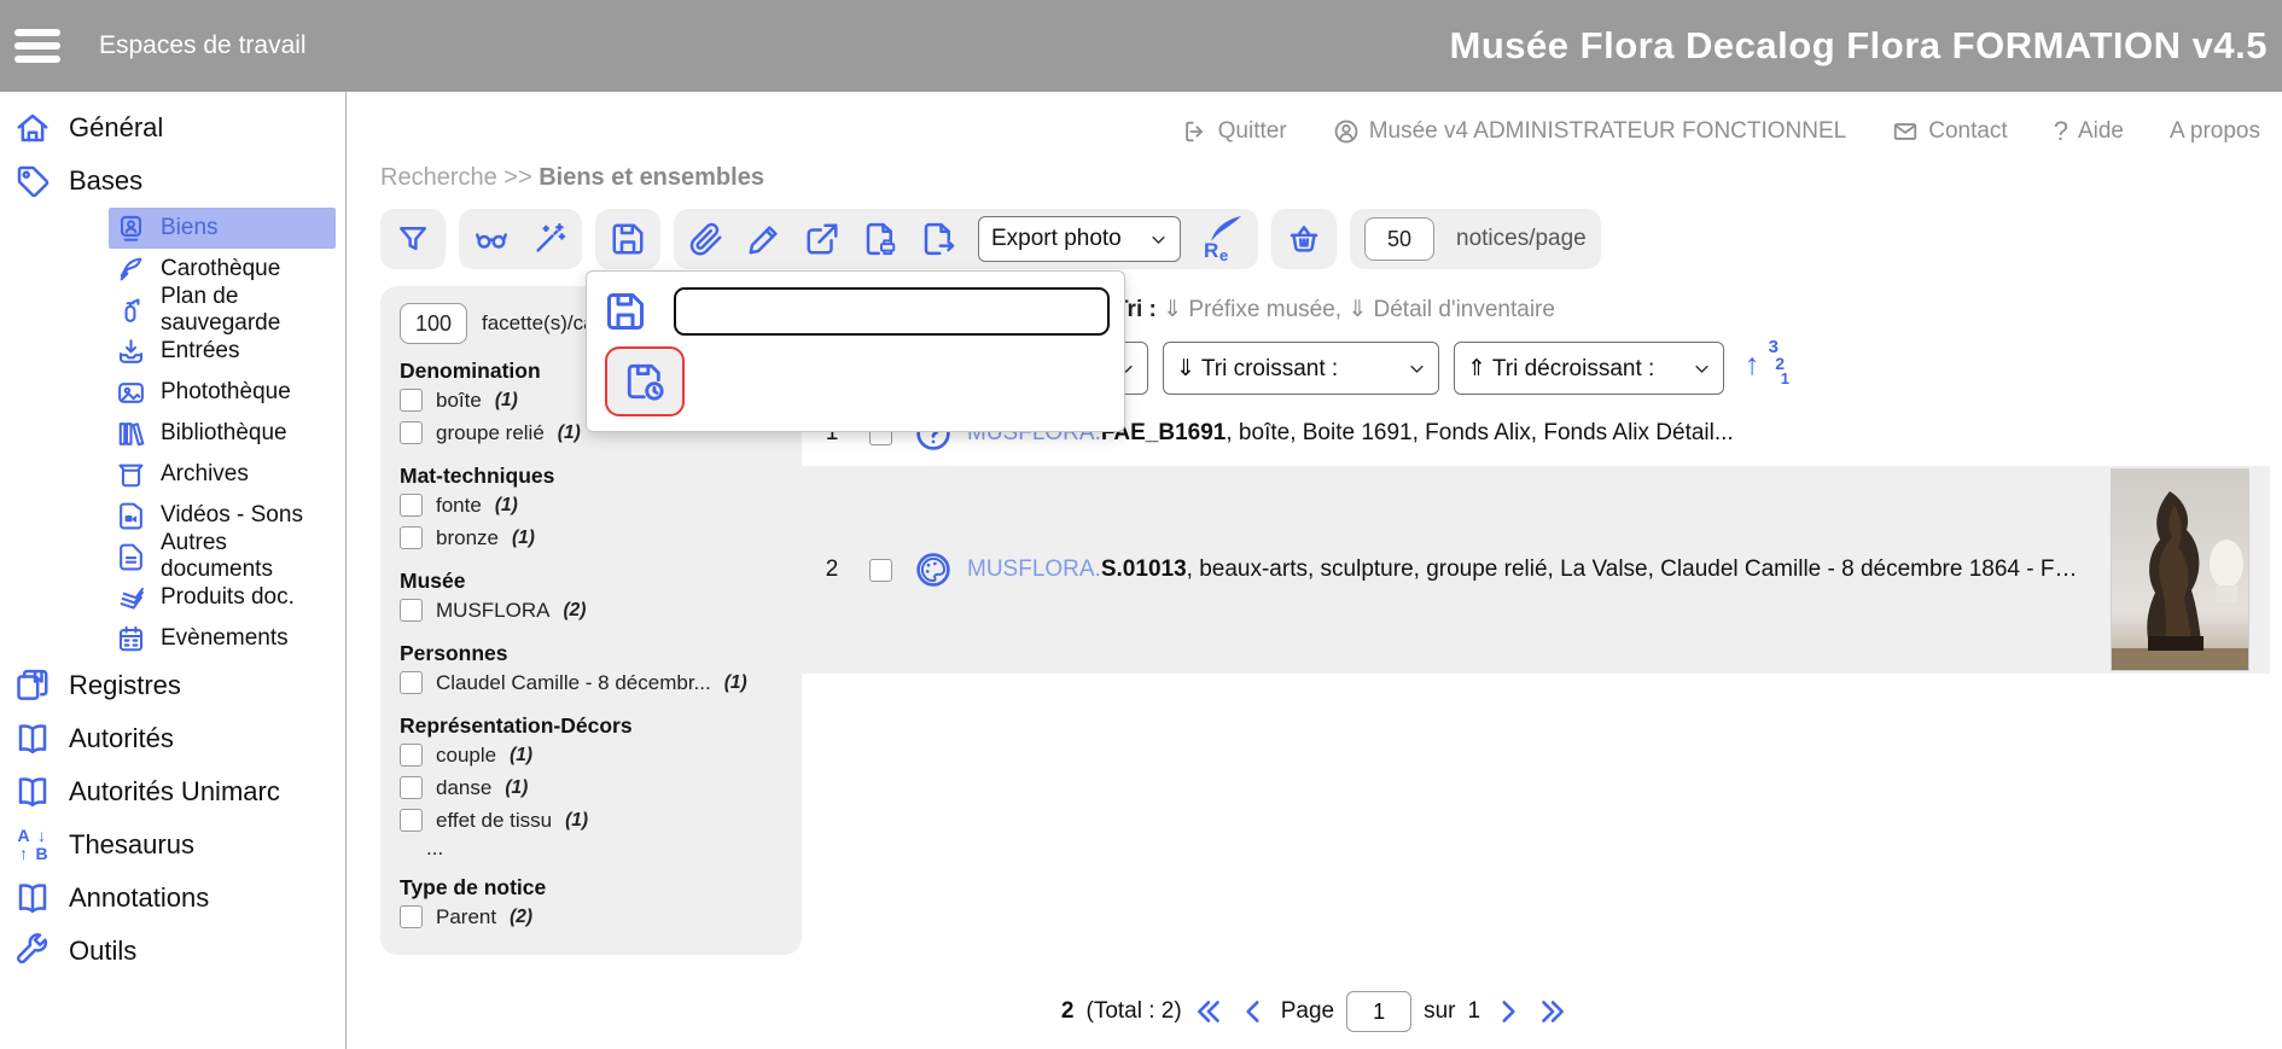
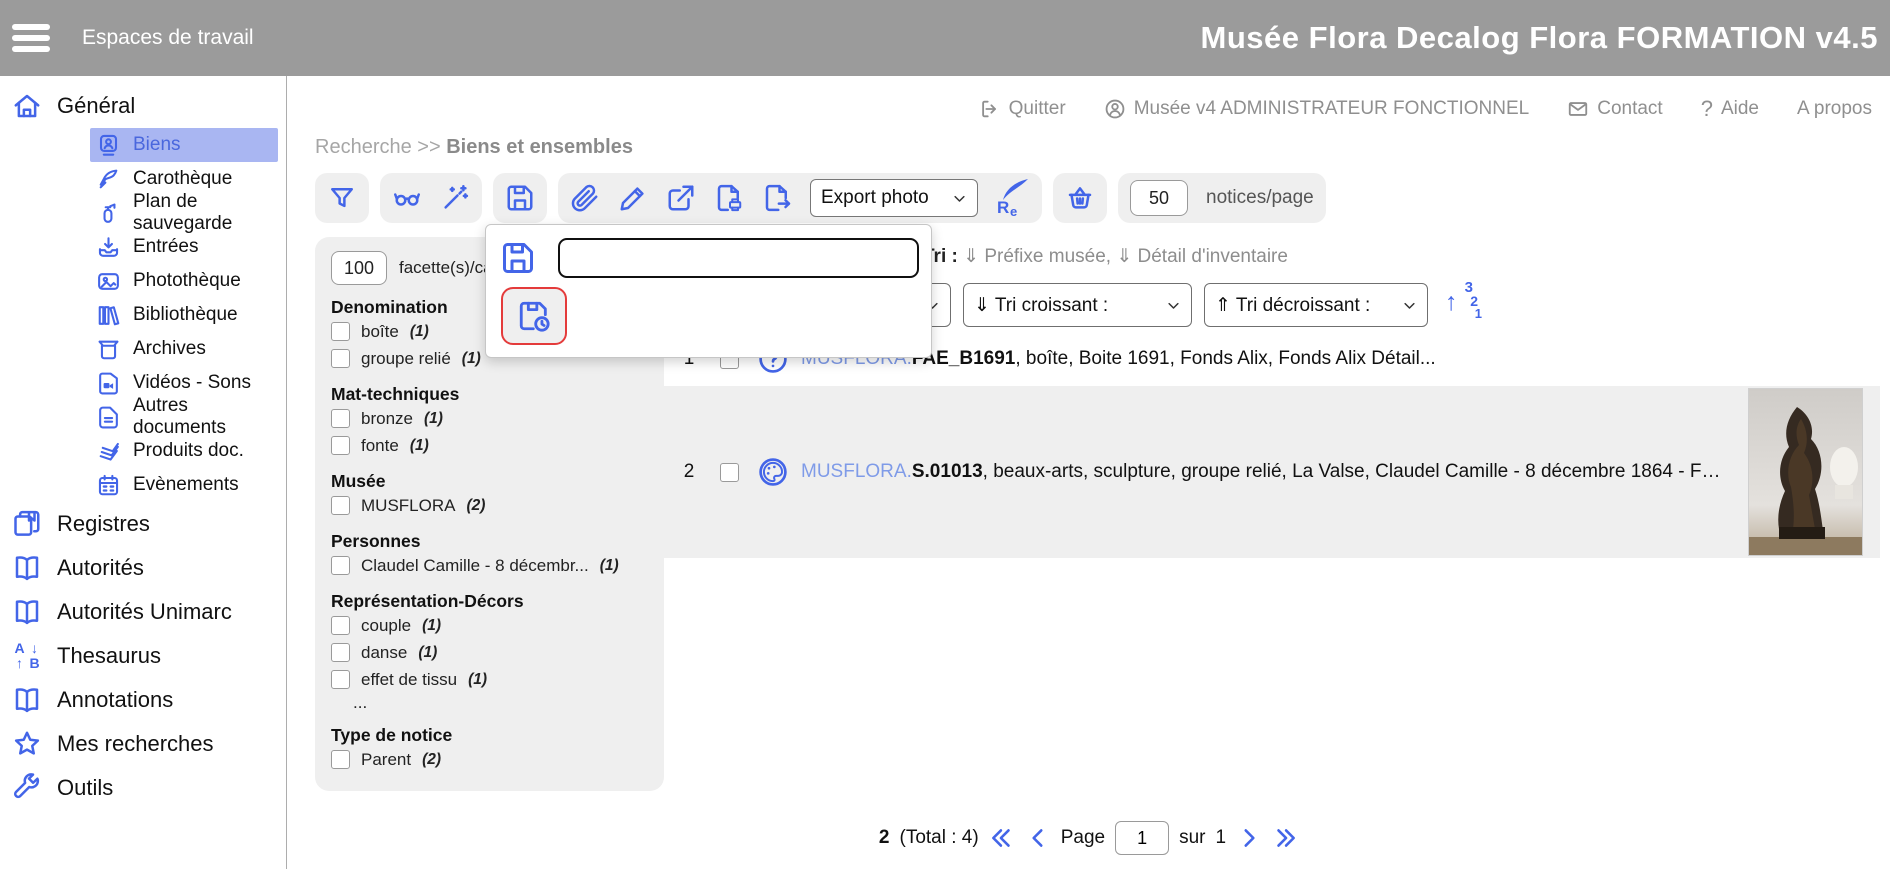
  Espaces de travail
  Musée Flora Decalog Flora FORMATION v4.5
  Général
- Bases
  Biens
  Carothèque
  Plan de sauvegarde
  Entrées
  Photothèque
  Bibliothèque
  Archives
  Vidéos - Sons
  Autres documents
  Produits doc.
  Evènements
  Registres
  Autorités
  Autorités Unimarc
  A
  ↓
  ↑
  B
  Thesaurus
  Annotations
+ Mes recherches
  Outils
  Quitter
  Musée v4 ADMINISTRATEUR FONCTIONNEL
  Contact
  ?
  Aide
  A propos
  Recherche >> Biens et ensembles
  Export photo
  R
  e
  50
  notices/page
  100
  Denomination
  boîte
  (1)
  groupe relié
  (1)
  Mat-techniques
- fonte
+ bronze
  (1)
- bronze
+ fonte
  (1)
  Musée
  MUSFLORA
  (2)
  Personnes
  Claudel Camille - 8 décembr...
  (1)
  Représentation-Décors
  couple
  (1)
  danse
  (1)
  effet de tissu
  (1)
  ...
  Type de notice
  Parent
  (2)
  ri : ⇓ Préfixe musée, ⇓ Détail d'inventaire
  ⇓ Tri croissant :
  ⇑ Tri décroissant :
  ↑
  3
  2
  1
  1
  MUSFLORA.FAE_B1691, boîte, Boite 1691, Fonds Alix, Fonds Alix Détail...
  2
  MUSFLORA.S.01013, beaux-arts, sculpture, groupe relié, La Valse, Claudel Camille - 8 décembre 1864 - F…
  2
- (Total : 2)
+ (Total : 4)
  Page
  1
  sur
  1
